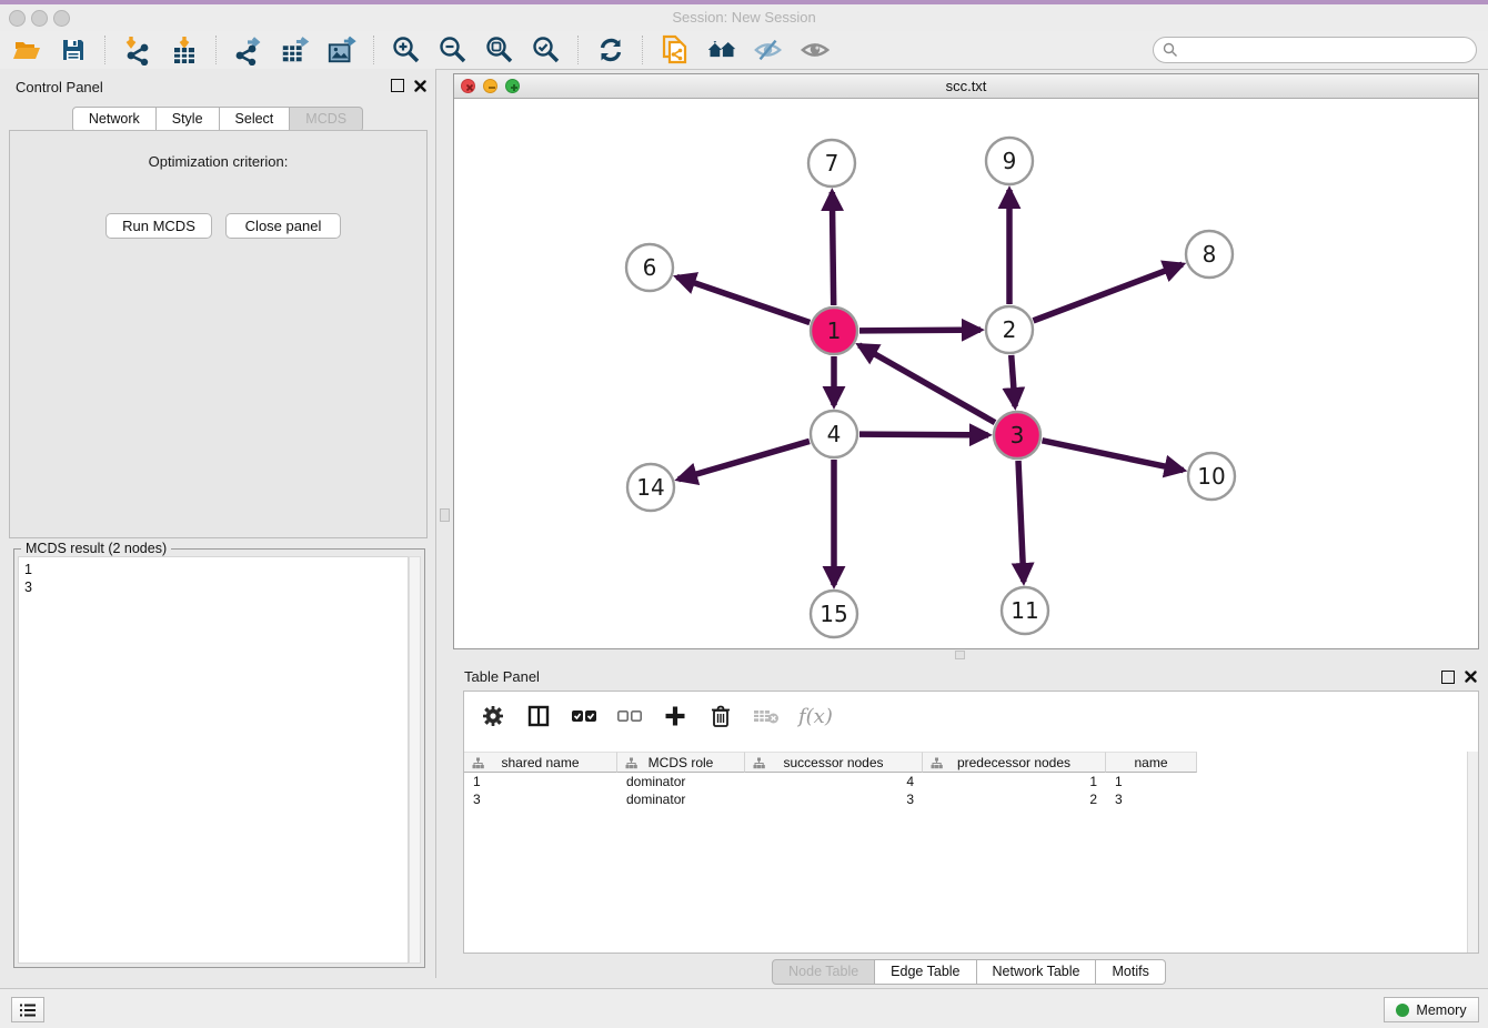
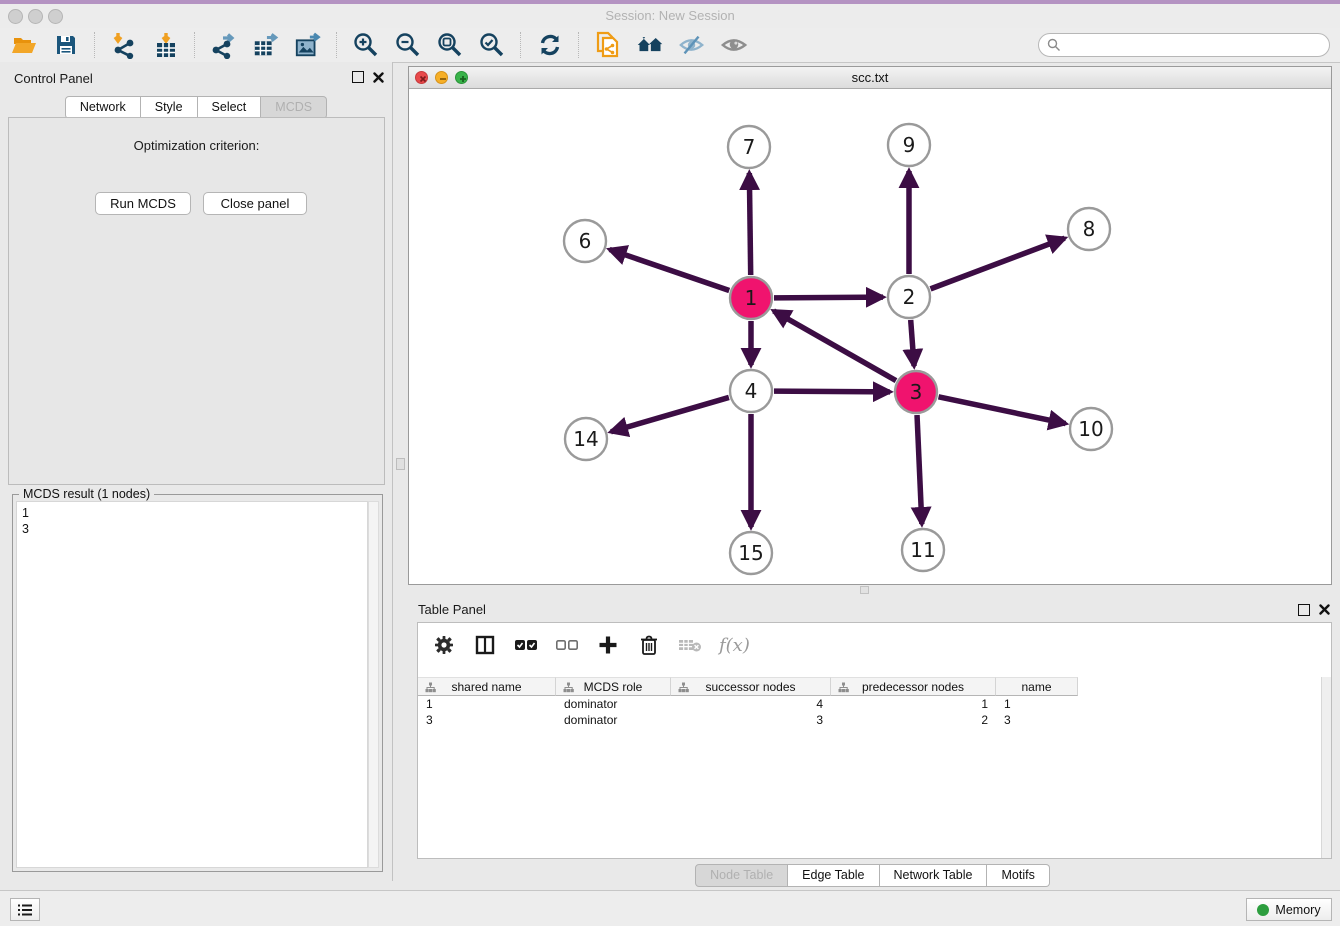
  Session: New Session
  Control Panel
  Network
  Style
  Select
  MCDS
  Optimization criterion:
  Run MCDS
  Close panel
- MCDS result (2 nodes)
+ MCDS result (1 nodes)
  1
  3
  scc.txt
  7
  9
  6
  8
  1
  2
  4
  3
  14
  10
  15
  11
  Table Panel
  f(x)
  shared name
  MCDS role
  successor nodes
  predecessor nodes
  name
  1
  dominator
  4
  1
  1
  3
  dominator
  3
  2
  3
  Node Table
  Edge Table
  Network Table
  Motifs
  Memory
